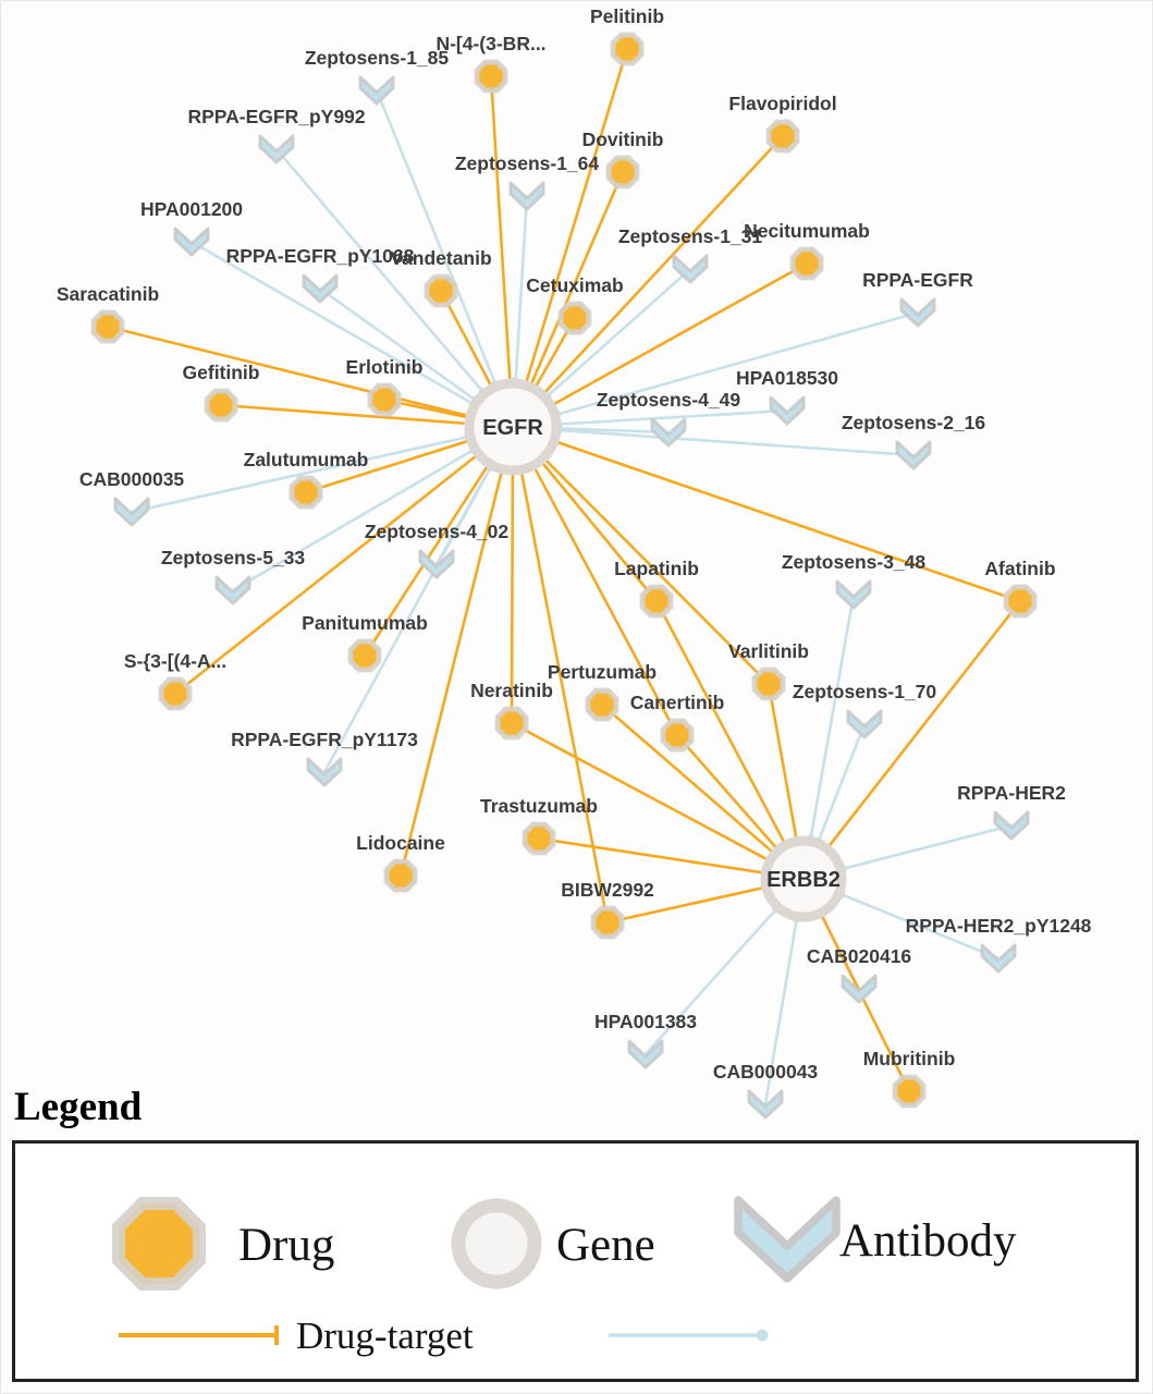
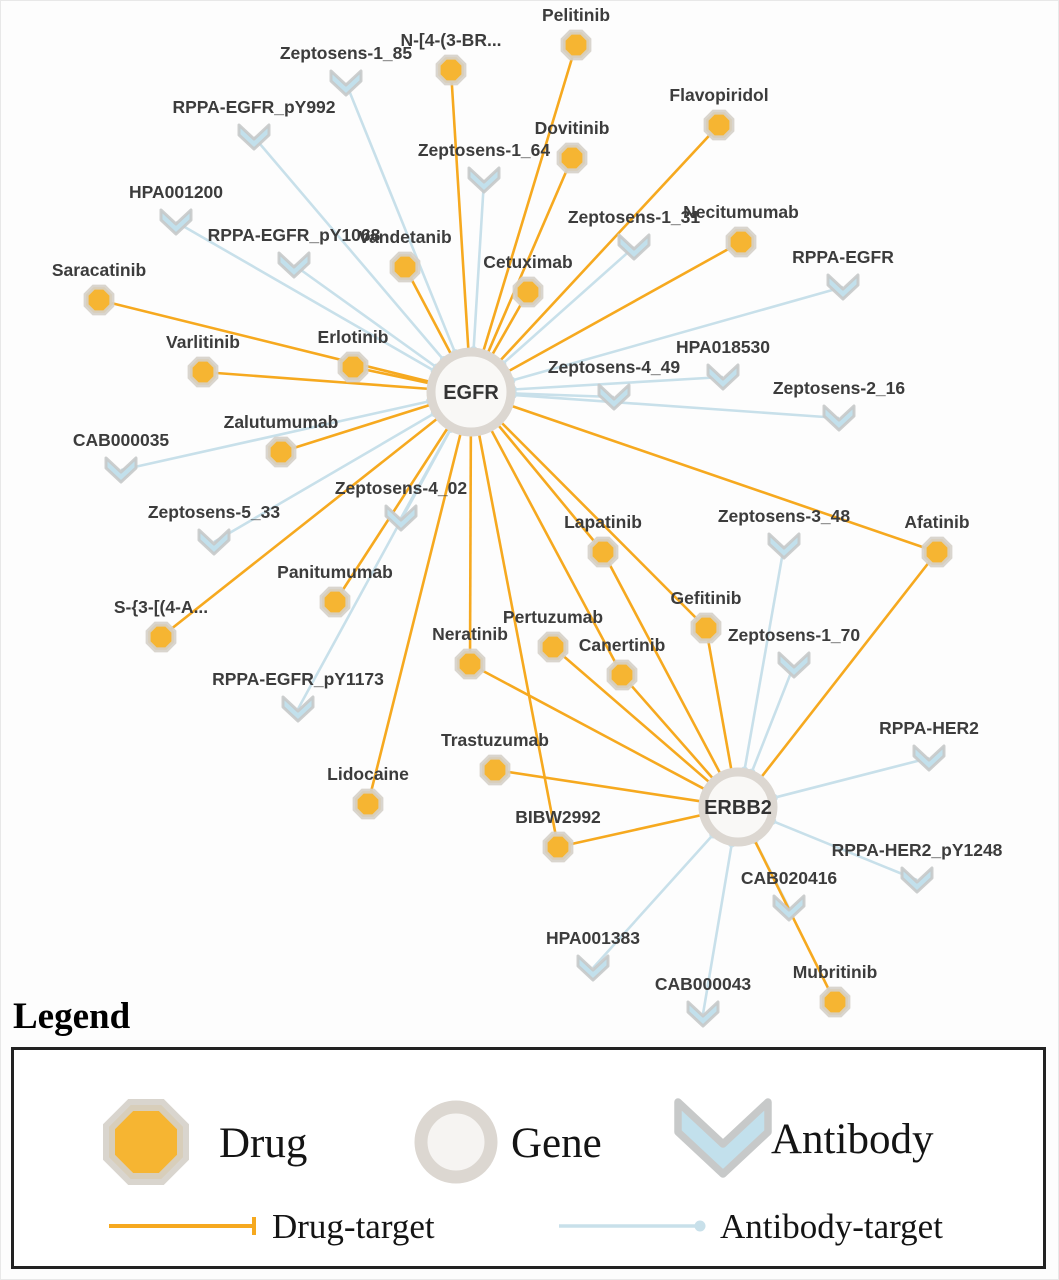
  EGFR
  ERBB2
  Pelitinib
  N-[4-(3-BR...
  Dovitinib
  Flavopiridol
  Vandetanib
  Cetuximab
  Necitumumab
  Saracatinib
- Gefitinib
+ Varlitinib
  Erlotinib
  Zalutumumab
  Panitumumab
  S-{3-[(4-A...
  Lidocaine
  Lapatinib
- Varlitinib
+ Gefitinib
  Afatinib
  Neratinib
  Pertuzumab
  Canertinib
  Trastuzumab
  BIBW2992
  Mubritinib
  Zeptosens-1_85
  RPPA-EGFR_pY992
  HPA001200
  RPPA-EGFR_pY1068
  Zeptosens-1_64
  Zeptosens-1_31
  RPPA-EGFR
  HPA018530
  Zeptosens-4_49
  Zeptosens-2_16
  CAB000035
  Zeptosens-5_33
  Zeptosens-4_02
  Zeptosens-3_48
  Zeptosens-1_70
  RPPA-EGFR_pY1173
  RPPA-HER2
  RPPA-HER2_pY1248
  CAB020416
  HPA001383
  CAB000043
  Legend
  Drug
  Gene
  Antibody
  Drug-target
+ Antibody-target
